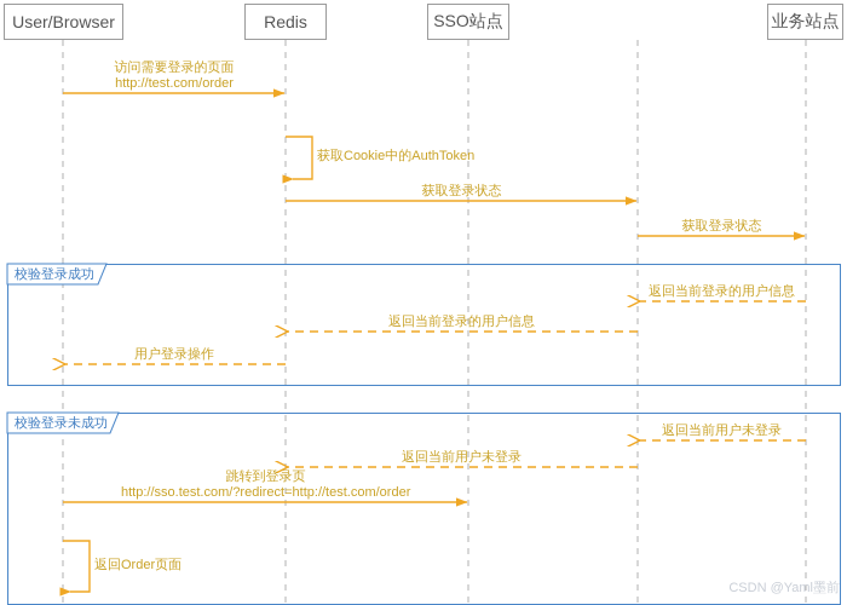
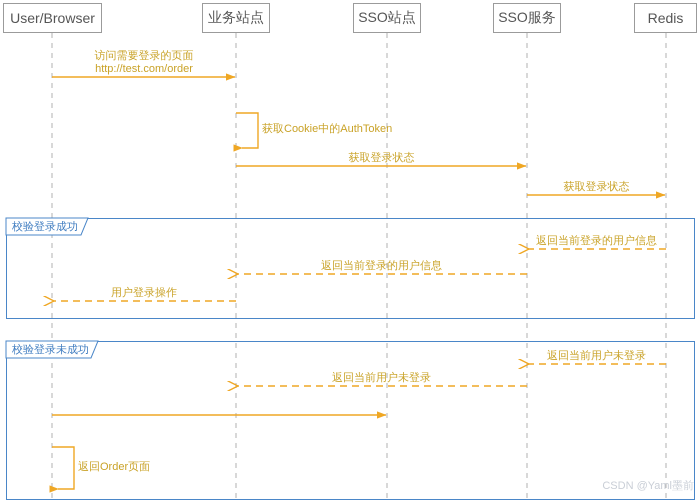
  User/Browser
- Redis
+ 业务站点
  SSO站点
+ SSO服务
- 业务站点
+ Redis
  访问需要登录的页面
  http://test.com/order
  获取Cookie中的AuthToken
  获取登录状态
  获取登录状态
  返回当前登录的用户信息
  返回当前登录的用户信息
  用户登录操作
  返回当前用户未登录
  返回当前用户未登录
- 跳转到登录页
- http://sso.test.com/?redirect=http://test.com/order
  返回Order页面
  校验登录成功
  校验登录未成功
  CSDN @Yaml墨前
